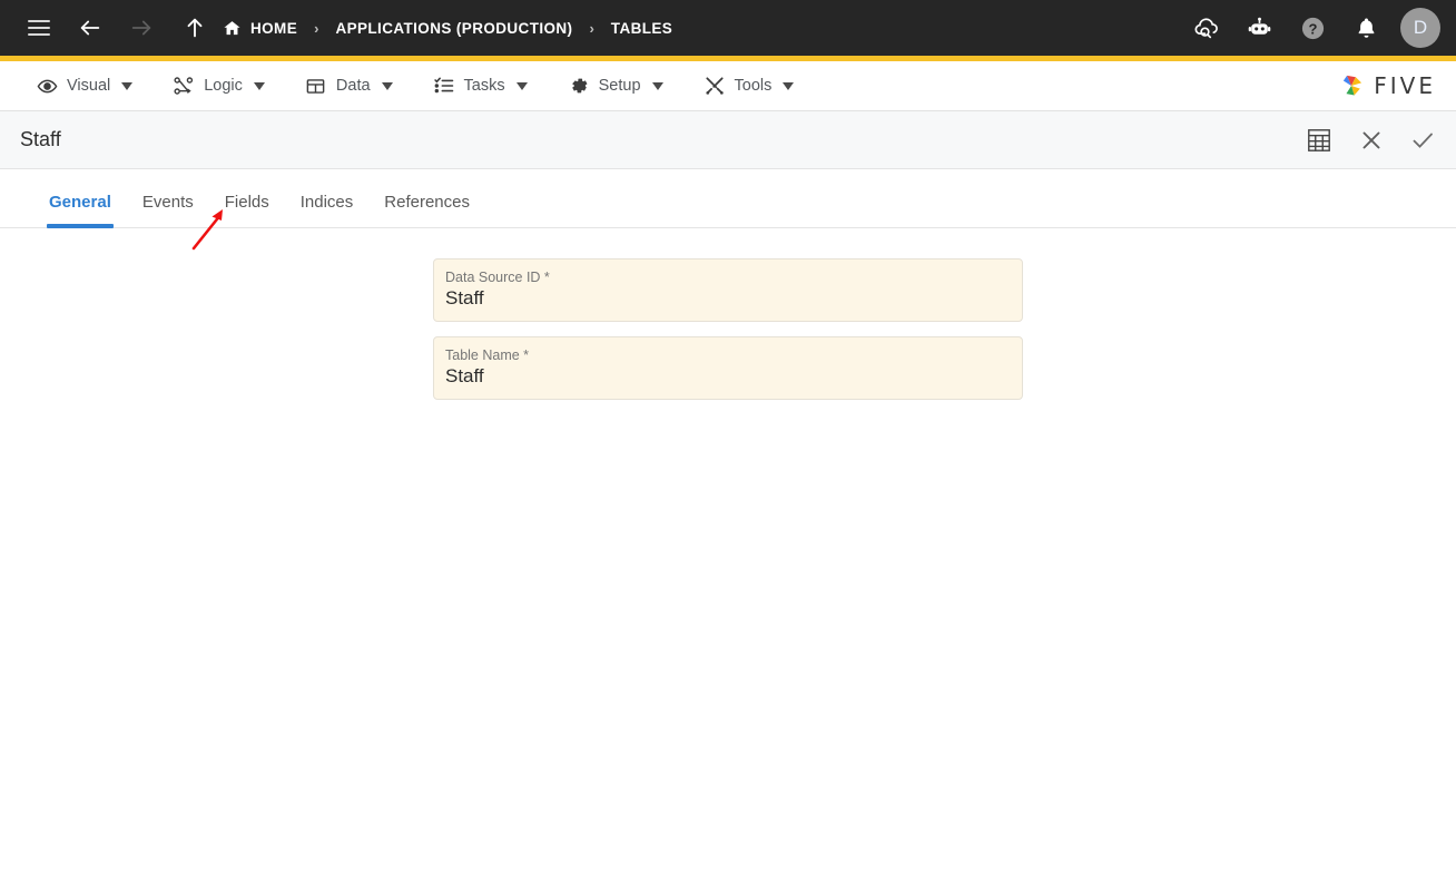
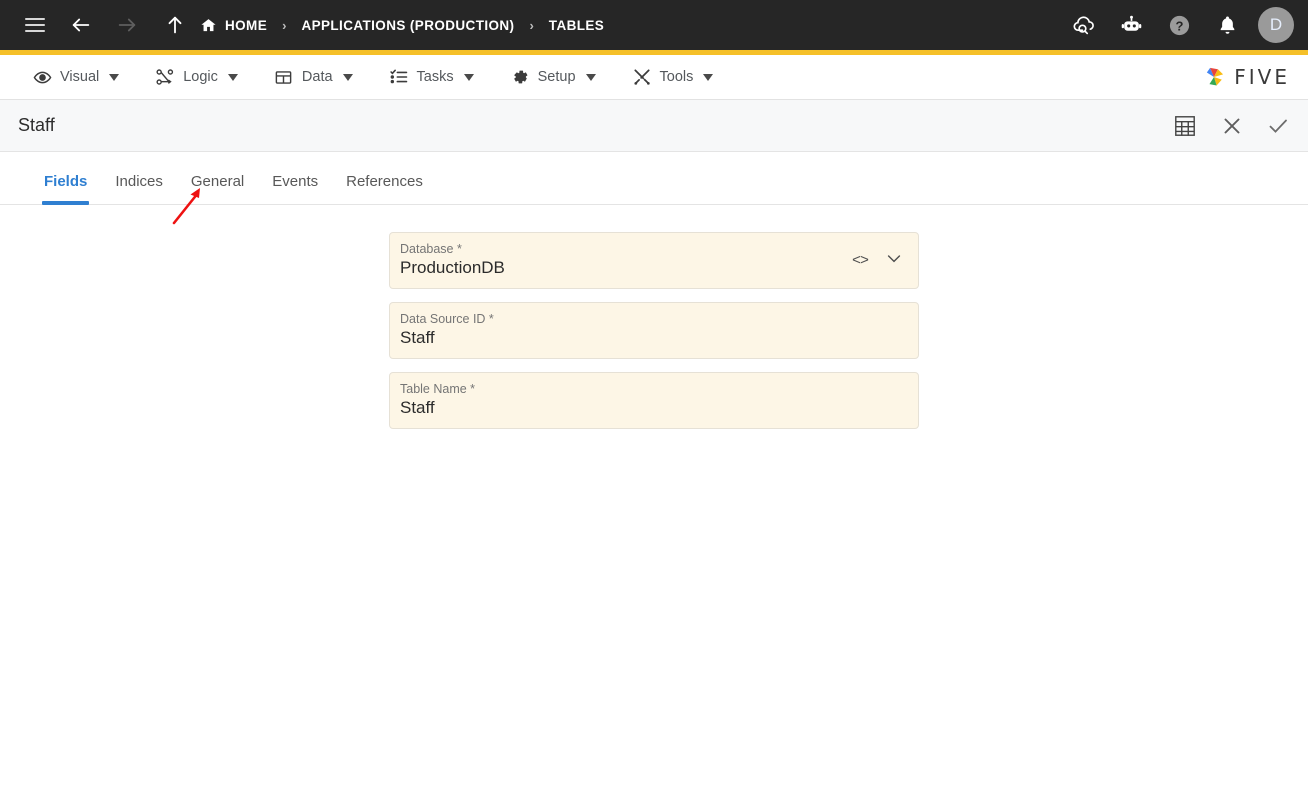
  HOME
  ›
  APPLICATIONS (PRODUCTION)
  ›
  TABLES
  ?
  D
  Visual
  Logic
  Data
  Tasks
  Setup
  Tools
  FIVE
  Staff
- General
+ Fields
- Events
+ Indices
- Fields
+ General
- Indices
+ Events
  References
+ Database *
+ ProductionDB
+ <>
  Data Source ID *
  Staff
  Table Name *
  Staff
